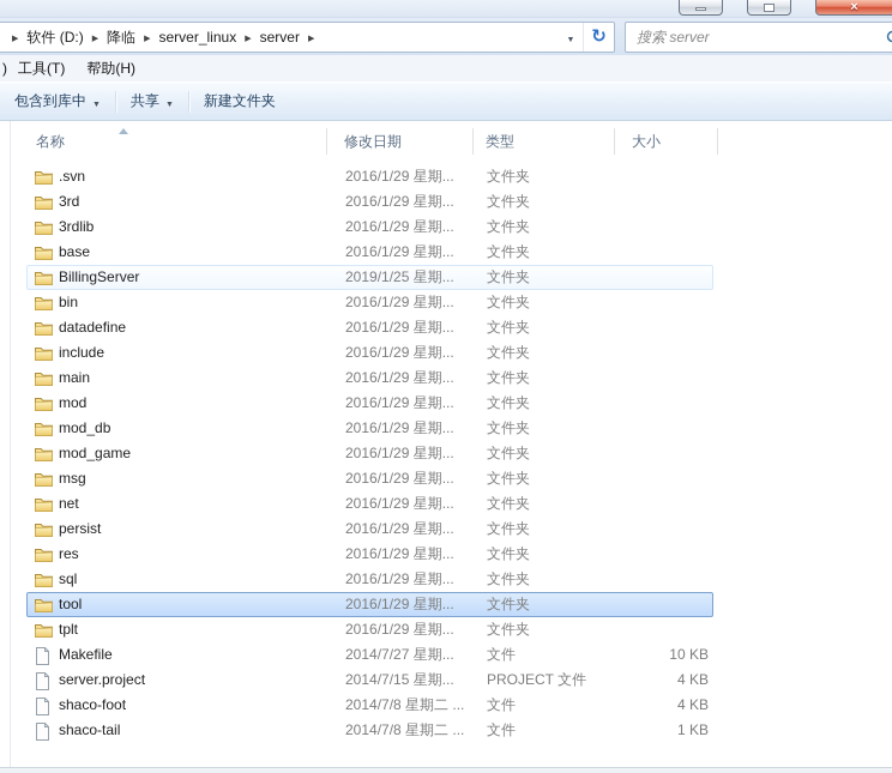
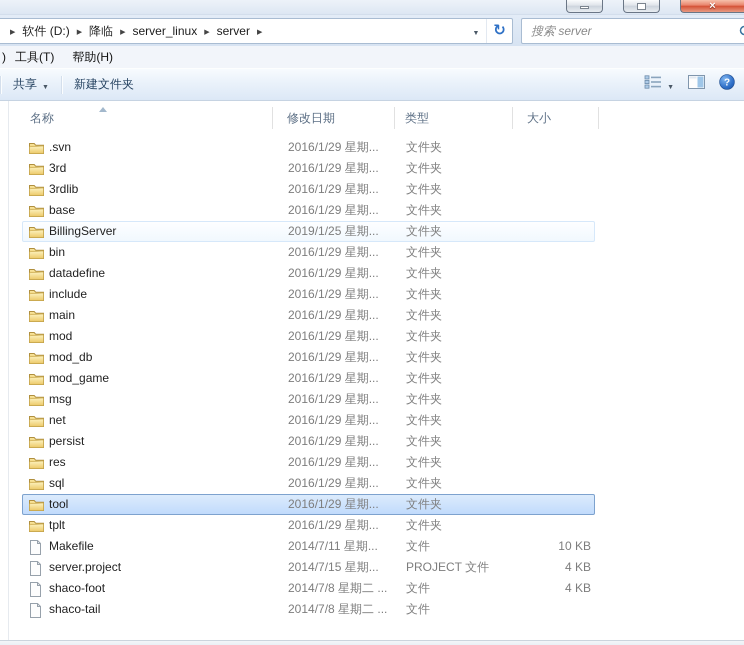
  ×
  软件 (D:)
  降临
  server_linux
  server
  搜索 server
  )
  工具(T)
  帮助(H)
- 包含到库中
  共享
  新建文件夹
+ ?
  名称
  修改日期
  类型
  大小
  .svn
  2016/1/29 星期...
  文件夹
  3rd
  2016/1/29 星期...
  文件夹
  3rdlib
  2016/1/29 星期...
  文件夹
  base
  2016/1/29 星期...
  文件夹
  BillingServer
  2019/1/25 星期...
  文件夹
  bin
  2016/1/29 星期...
  文件夹
  datadefine
  2016/1/29 星期...
  文件夹
  include
  2016/1/29 星期...
  文件夹
  main
  2016/1/29 星期...
  文件夹
  mod
  2016/1/29 星期...
  文件夹
  mod_db
  2016/1/29 星期...
  文件夹
  mod_game
  2016/1/29 星期...
  文件夹
  msg
  2016/1/29 星期...
  文件夹
  net
  2016/1/29 星期...
  文件夹
  persist
  2016/1/29 星期...
  文件夹
  res
  2016/1/29 星期...
  文件夹
  sql
  2016/1/29 星期...
  文件夹
  tool
  2016/1/29 星期...
  文件夹
  tplt
  2016/1/29 星期...
  文件夹
  Makefile
- 2014/7/27 星期...
+ 2014/7/11 星期...
  文件
  10 KB
  server.project
  2014/7/15 星期...
  PROJECT 文件
  4 KB
  shaco-foot
  2014/7/8 星期二 ...
  文件
  4 KB
  shaco-tail
  2014/7/8 星期二 ...
  文件
- 1 KB
